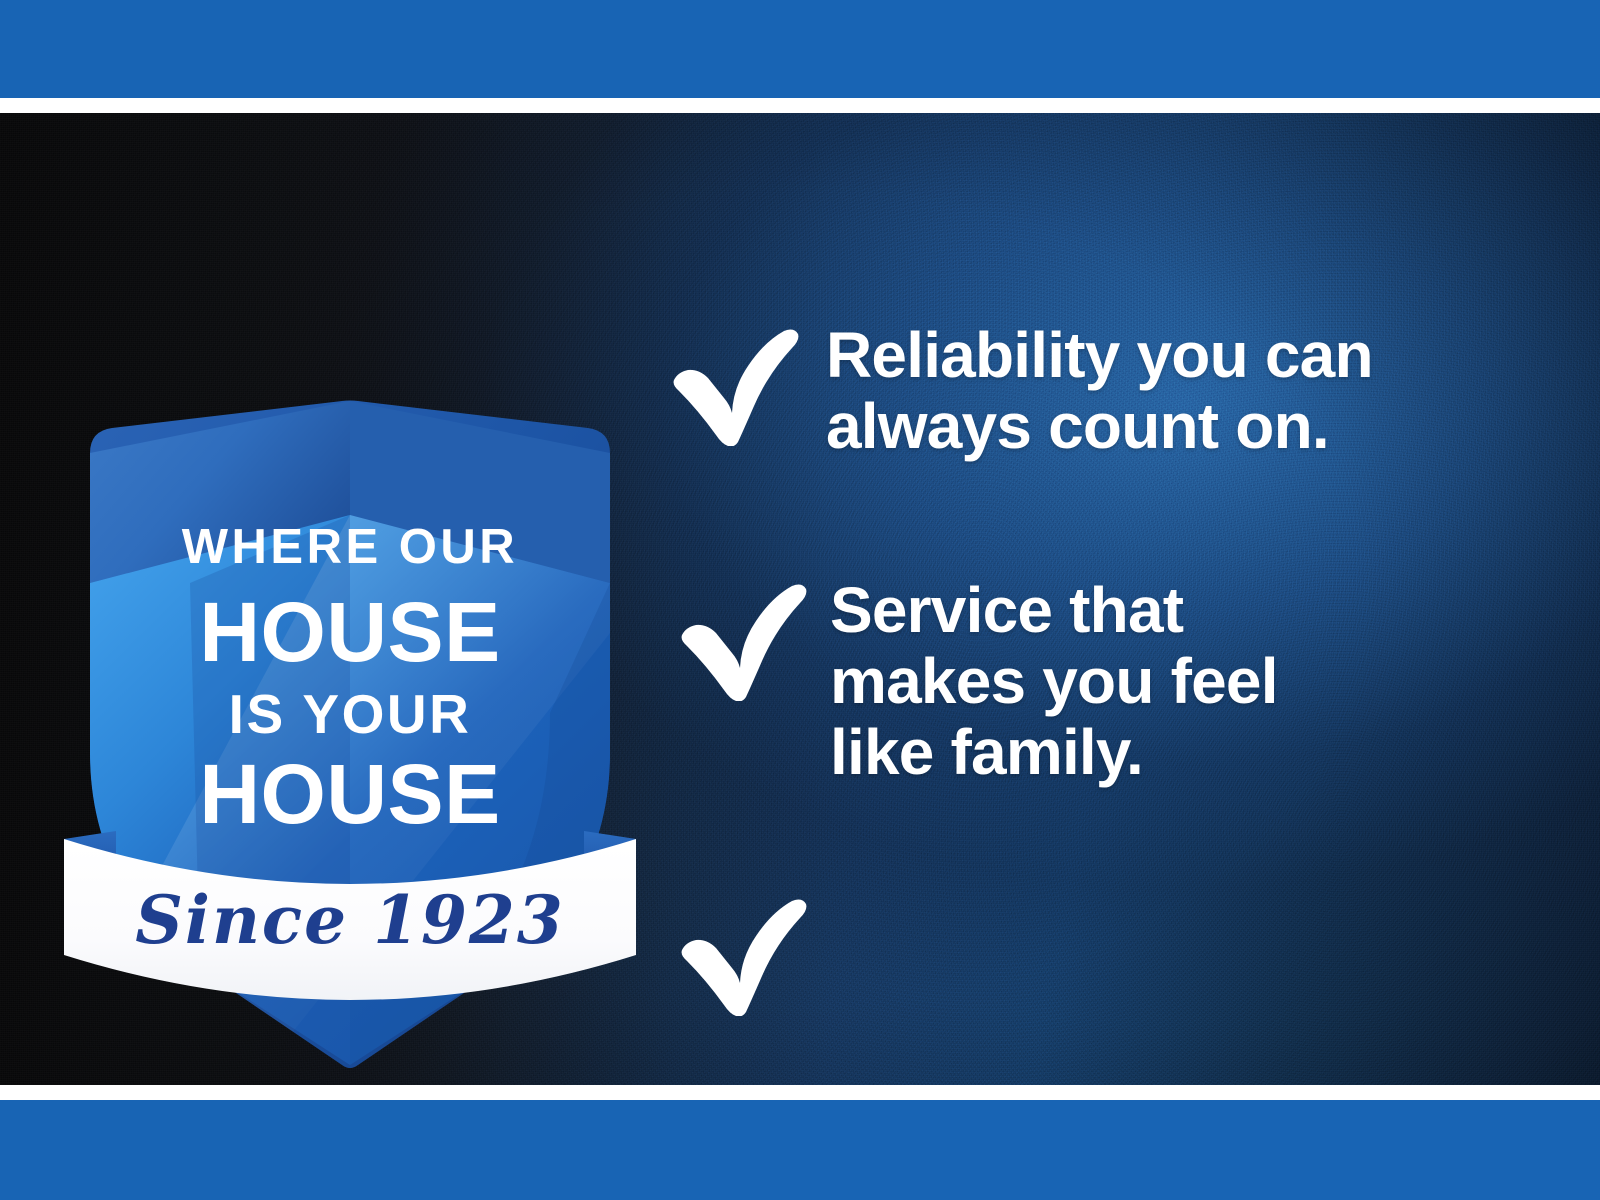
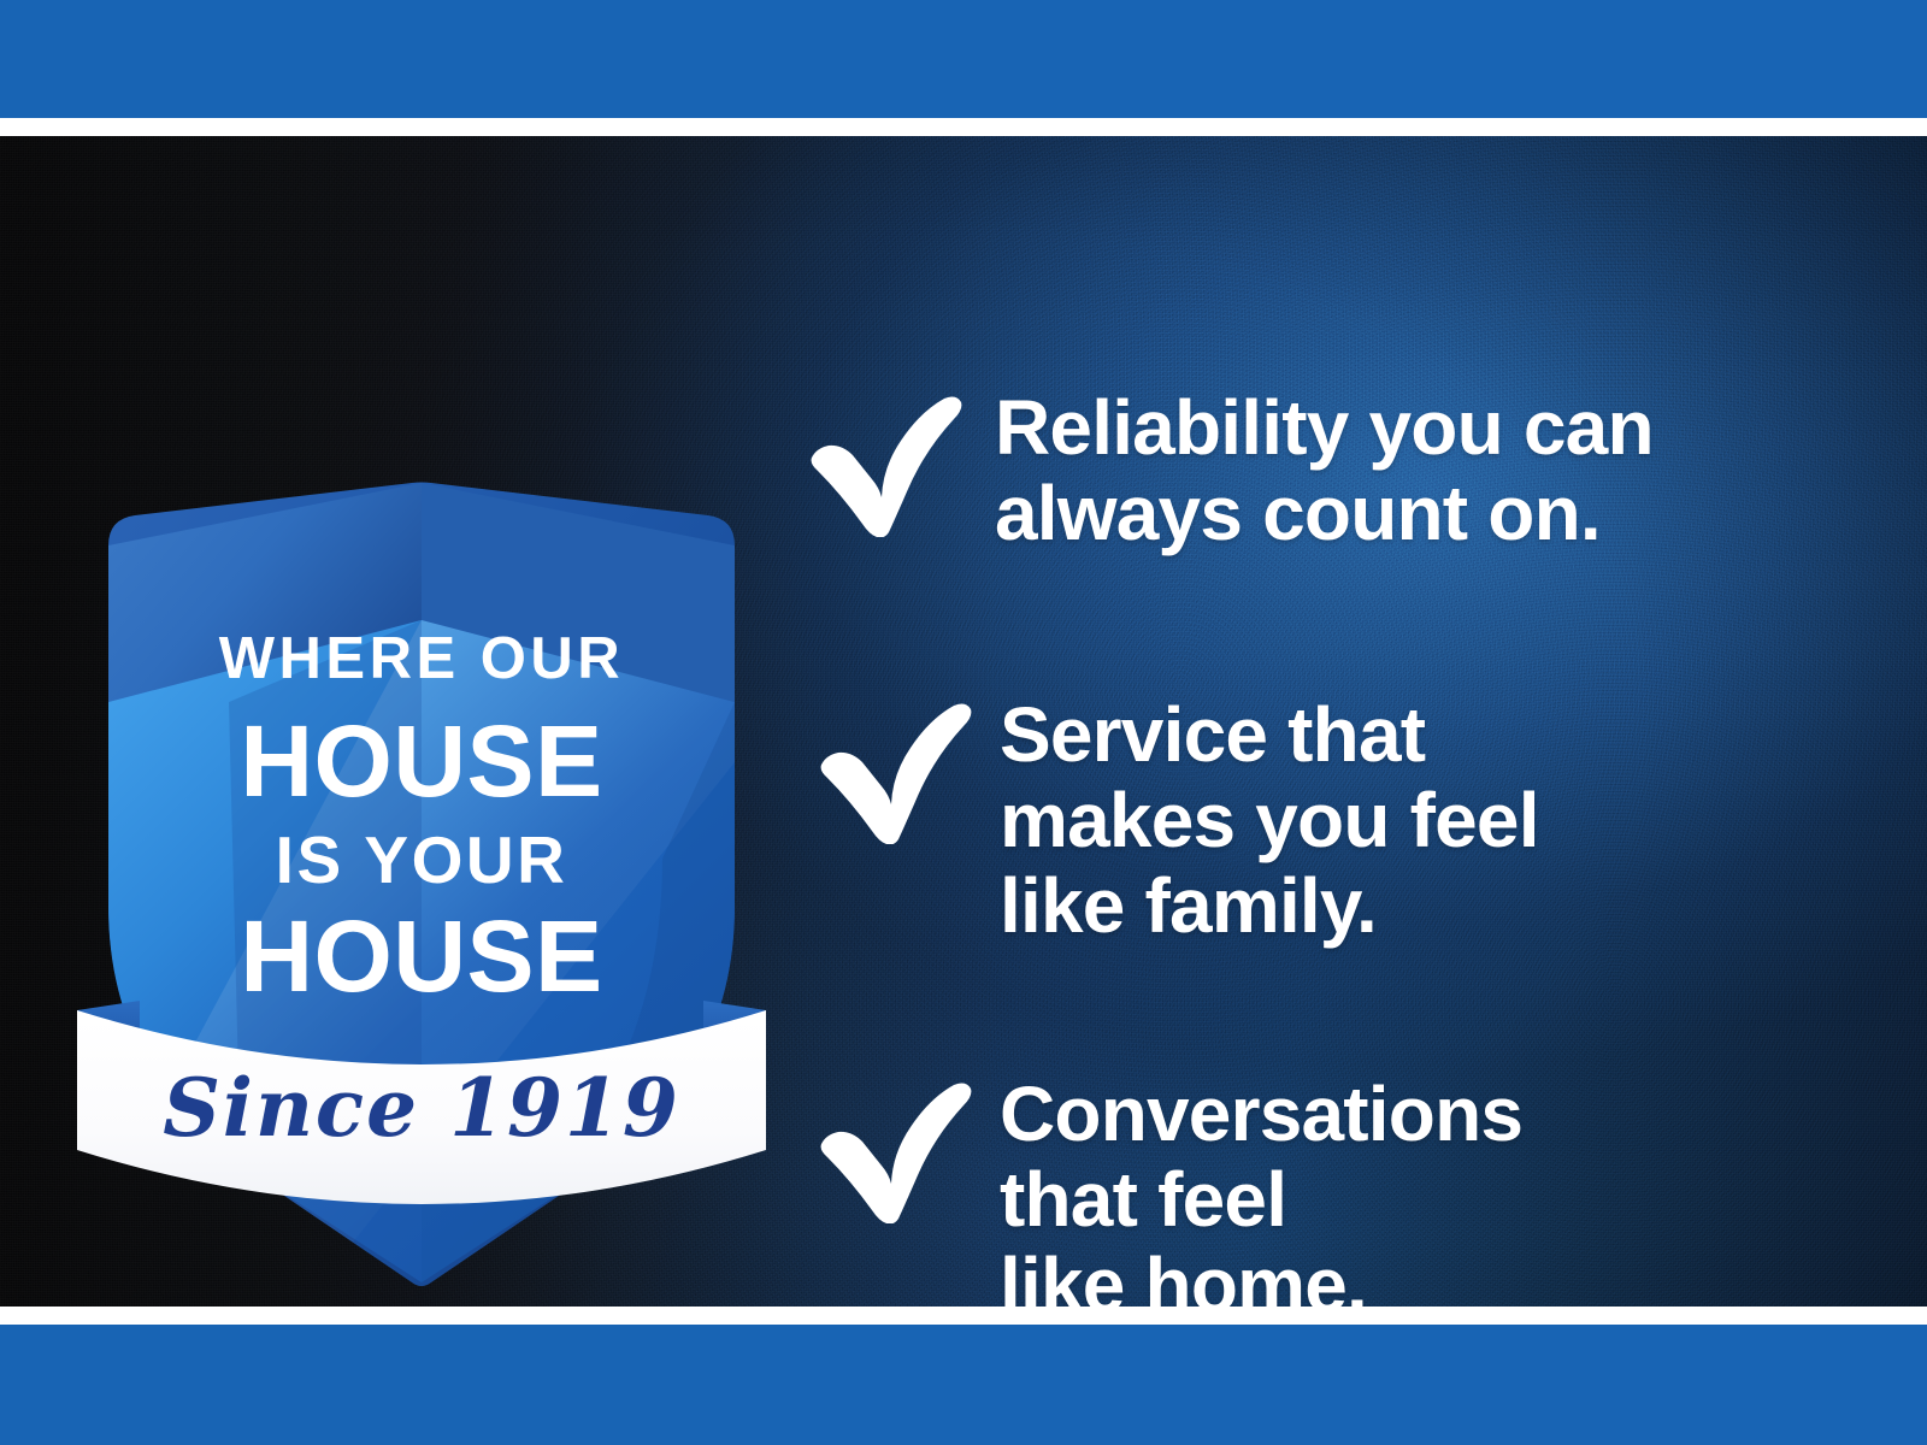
  WHERE OUR
  HOUSE
  IS YOUR
  HOUSE
- Since 1923
+ Since 1919
  Reliability you can
  always count on.
  Service that
  makes you feel
  like family.
+ Conversations
+ that feel
+ like home.
